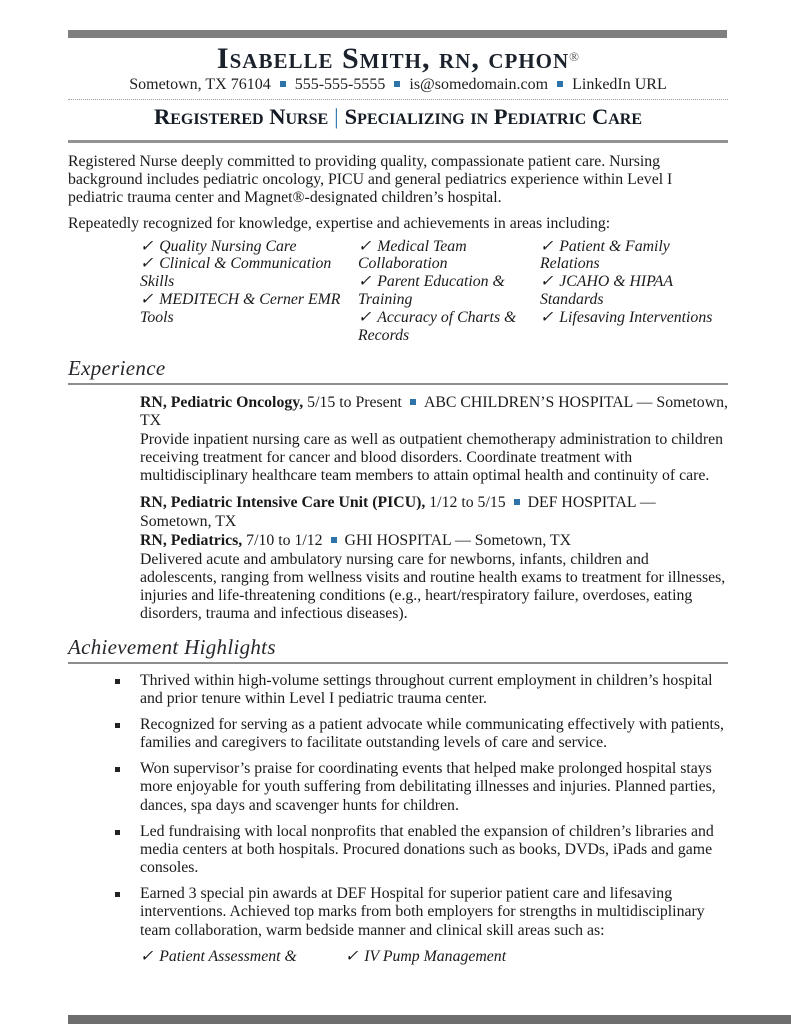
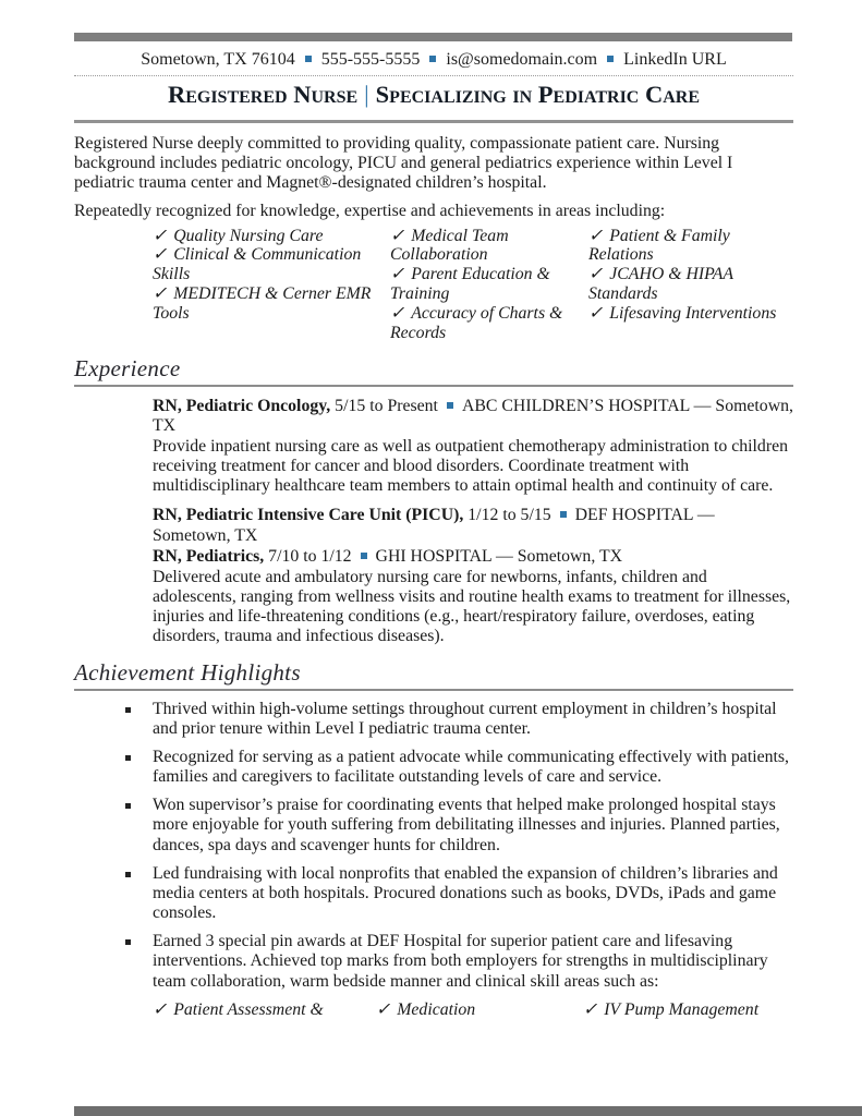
- Isabelle Smith, rn, cphon®
  Sometown, TX 76104 555-555-5555 is@somedomain.com LinkedIn URL
  Registered Nurse | Specializing in Pediatric Care
  Registered Nurse deeply committed to providing quality, compassionate patient care. Nursing background includes pediatric oncology, PICU and general pediatrics experience within Level I pediatric trauma center and Magnet®-designated children’s hospital.
  Repeatedly recognized for knowledge, expertise and achievements in areas including:
  ✓ Quality Nursing Care
  ✓ Clinical & Communication Skills
  ✓ MEDITECH & Cerner EMR Tools
  ✓ Medical Team Collaboration
  ✓ Parent Education & Training
  ✓ Accuracy of Charts & Records
  ✓ Patient & Family Relations
  ✓ JCAHO & HIPAA Standards
  ✓ Lifesaving Interventions
  Experience
  RN, Pediatric Oncology, 5/15 to Present ABC CHILDREN’S HOSPITAL — Sometown, TX
  Provide inpatient nursing care as well as outpatient chemotherapy administration to children receiving treatment for cancer and blood disorders. Coordinate treatment with multidisciplinary healthcare team members to attain optimal health and continuity of care.
  RN, Pediatric Intensive Care Unit (PICU), 1/12 to 5/15 DEF HOSPITAL — Sometown, TX
  RN, Pediatrics, 7/10 to 1/12 GHI HOSPITAL — Sometown, TX
  Delivered acute and ambulatory nursing care for newborns, infants, children and adolescents, ranging from wellness visits and routine health exams to treatment for illnesses, injuries and life-threatening conditions (e.g., heart/respiratory failure, overdoses, eating disorders, trauma and infectious diseases).
  Achievement Highlights
  Thrived within high-volume settings throughout current employment in children’s hospital and prior tenure within Level I pediatric trauma center.
  Recognized for serving as a patient advocate while communicating effectively with patients, families and caregivers to facilitate outstanding levels of care and service.
  Won supervisor’s praise for coordinating events that helped make prolonged hospital stays more enjoyable for youth suffering from debilitating illnesses and injuries. Planned parties, dances, spa days and scavenger hunts for children.
  Led fundraising with local nonprofits that enabled the expansion of children’s libraries and media centers at both hospitals. Procured donations such as books, DVDs, iPads and game consoles.
  Earned 3 special pin awards at DEF Hospital for superior patient care and lifesaving interventions. Achieved top marks from both employers for strengths in multidisciplinary team collaboration, warm bedside manner and clinical skill areas such as:
  ✓ Patient Assessment &
+ ✓ Medication
  ✓ IV Pump Management
